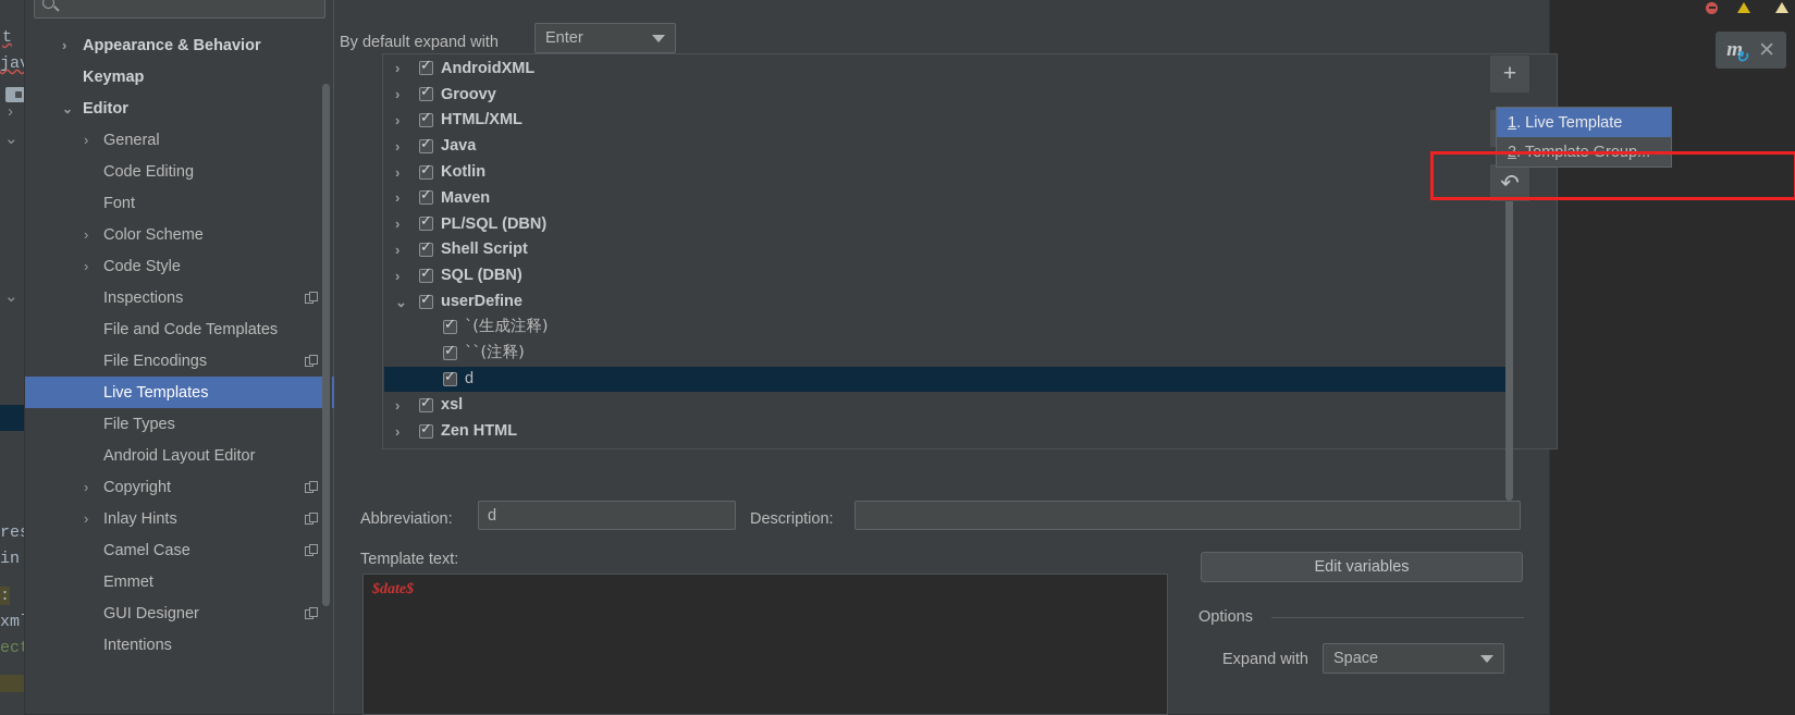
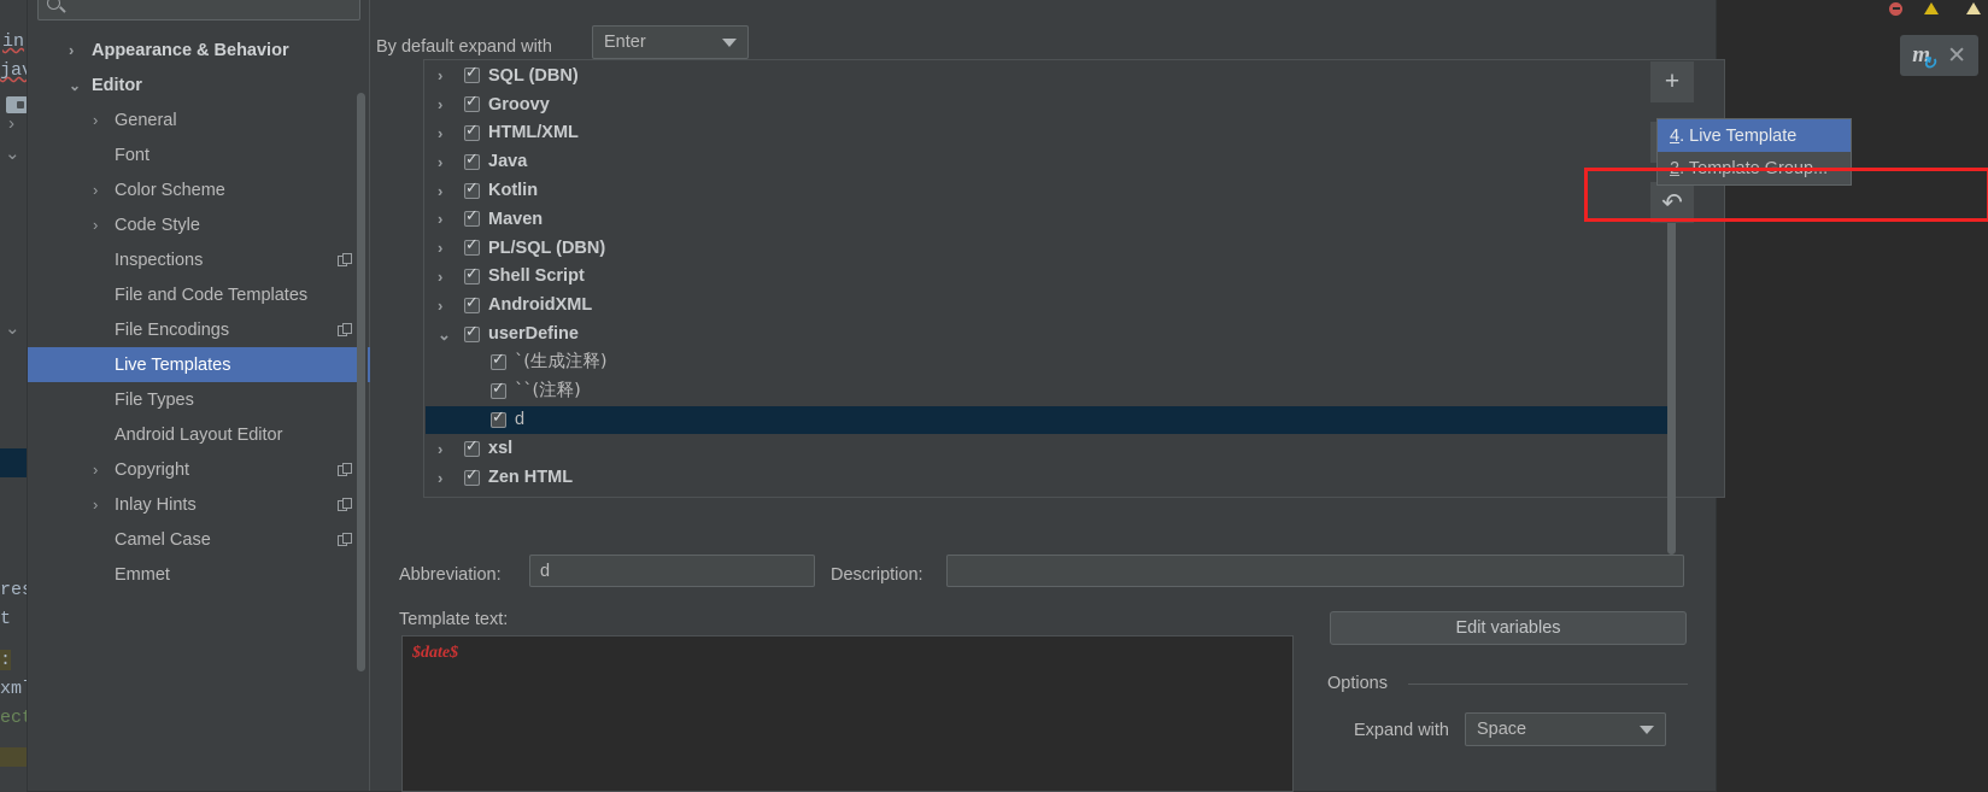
- t
+ in
  ›
  ⌄
  ⌄
- in
+ t
  :
  m
  ↻
  ✕
  ›
  Appearance & Behavior
- Keymap
  ⌄
  Editor
  ›
  General
- Code Editing
  Font
  ›
  Color Scheme
  ›
  Code Style
  Inspections
  File and Code Templates
  File Encodings
  Live Templates
  File Types
  Android Layout Editor
  ›
  Copyright
  ›
  Inlay Hints
  Camel Case
  Emmet
- GUI Designer
- Intentions
  By default expand with
  Enter
  ›
- AndroidXML
+ SQL (DBN)
  ›
  Groovy
  ›
  HTML/XML
  ›
  Java
  ›
  Kotlin
  ›
  Maven
  ›
  PL/SQL (DBN)
  ›
  Shell Script
  ›
- SQL (DBN)
+ AndroidXML
  ⌄
  userDefine
  `(生成注释)
  ``(注释)
  d
  ›
  xsl
  ›
  Zen HTML
  +
  ↶
  Abbreviation:
  d
  Description:
  Template text:
  Edit variables
  Options
  Expand with
  Space
  $date$
- 1
+ 4
  . Live Template
  2
  . Template Group...
